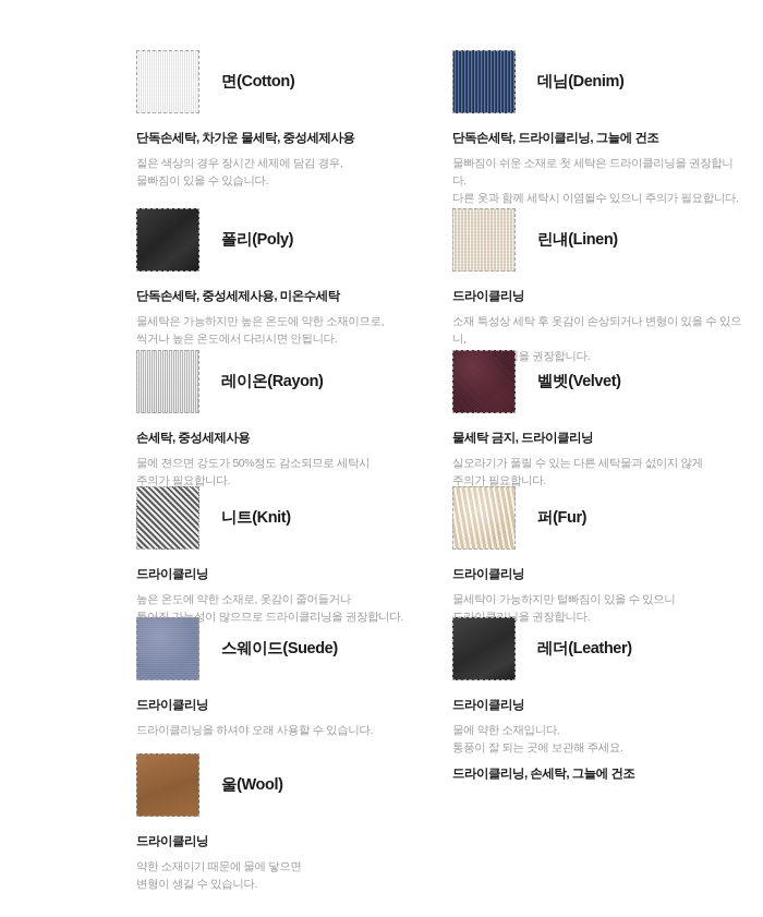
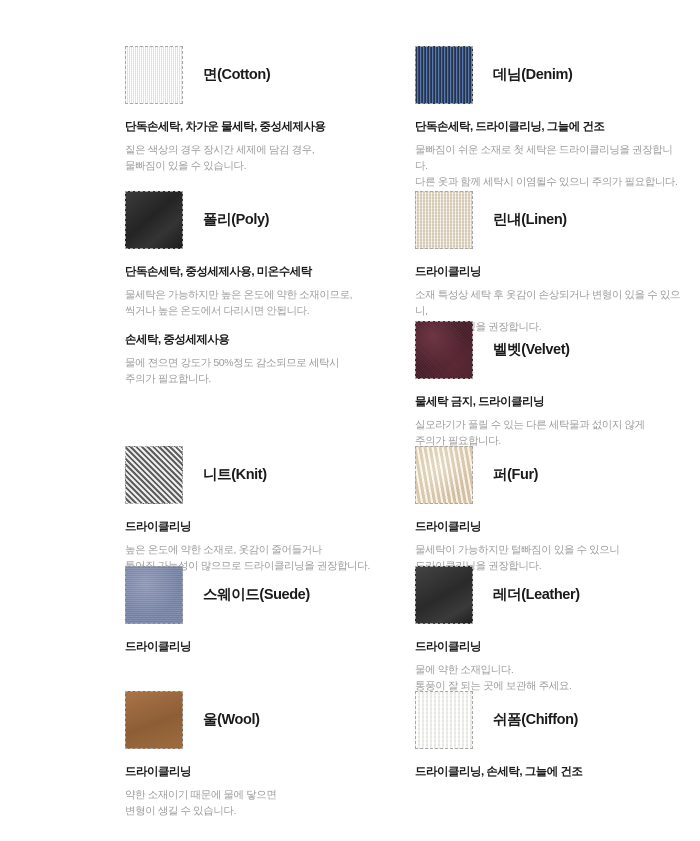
  면(Cotton)
  단독손세탁, 차가운 물세탁, 중성세제사용
  짙은 색상의 경우 장시간 세제에 담김 경우,
  물빠짐이 있을 수 있습니다.
  데님(Denim)
  단독손세탁, 드라이클리닝, 그늘에 건조
  물빠짐이 쉬운 소재로 첫 세탁은 드라이클리닝을 권장합니다.
  다른 옷과 함께 세탁시 이염될수 있으니 주의가 필요합니다.
  폴리(Poly)
  단독손세탁, 중성세제사용, 미온수세탁
  물세탁은 가능하지만 높은 온도에 약한 소재이므로,
  씩거나 높은 온도에서 다리시면 안됩니다.
  린냬(Linen)
  드라이클리닝
  소재 특성상 세탁 후 옷감이 손상되거나 변형이 있을 수 있으니,
- 레이온(Rayon)
  손세탁, 중성세제사용
  물에 젼으면 강도가 50%정도 감소되므로 세탁시
  주의가 필요합니다.
  벨벳(Velvet)
  물세탁 금지, 드라이클리닝
  실오라기가 풀릴 수 있는 다른 세탁물과 섮이지 않게
  주의가 필요합니다.
  니트(Knit)
  드라이클리닝
  높은 온도에 약한 소재로, 옷감이 줄어들거나
  성이 많으므로 드라이클리닝을 권장합니다.
  퍼(Fur)
  드라이클리닝
  물세탁이 가능하지만 털빠짐이 있을 수 있으니
  스웨이드(Suede)
  드라이클리닝
- 드라이클리닝을 하셔야 오래 사용할 수 있습니다.
  레더(Leather)
  드라이클리닝
  물에 약한 소재입니다.
  통풍이 잘 되는 곳에 보관해 주세요.
  울(Wool)
  드라이클리닝
  약한 소재이기 때문에 물에 닿으면
  변형이 생길 수 있습니다.
+ 쉬폼(Chiffon)
  드라이클리닝, 손세탁, 그늘에 건조
